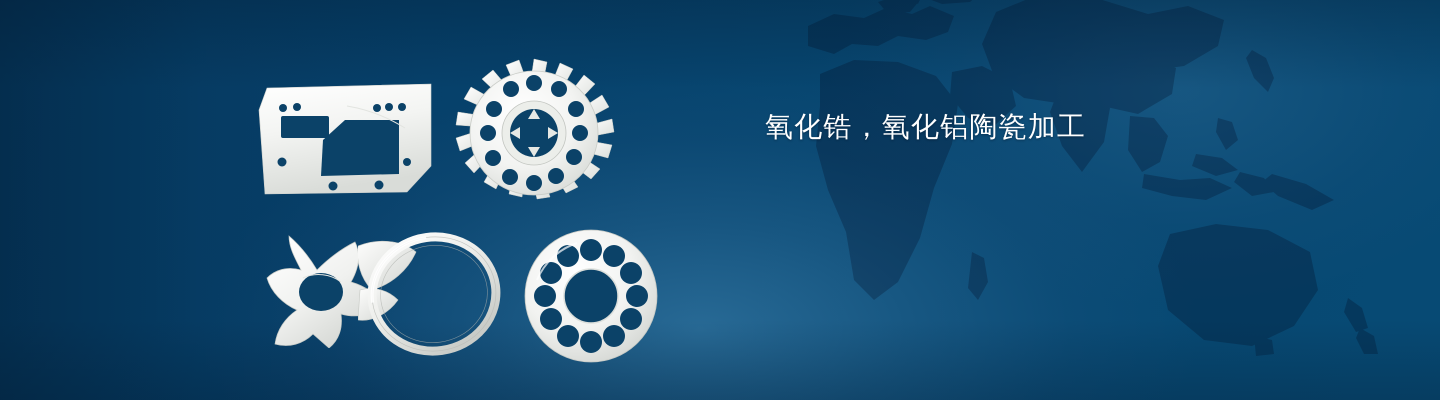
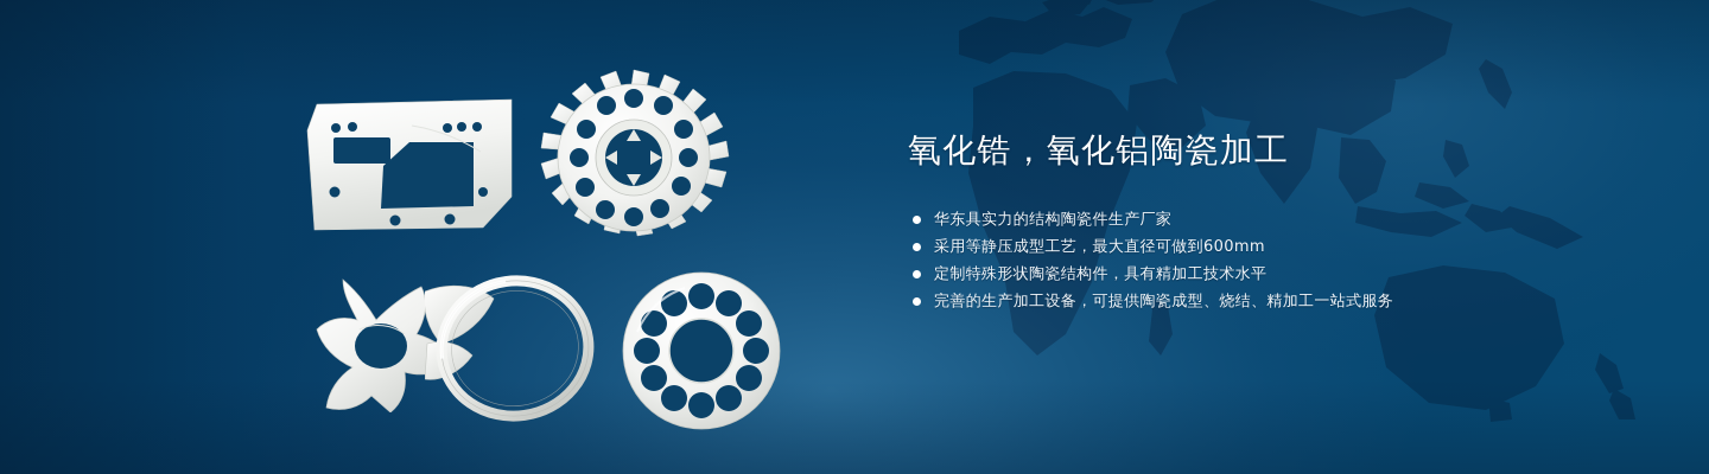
  氧化锆，氧化铝陶瓷加工
+ 华东具实力的结构陶瓷件生产厂家
+ 采用等静压成型工艺，最大直径可做到600mm
+ 定制特殊形状陶瓷结构件，具有精加工技术水平
+ 完善的生产加工设备，可提供陶瓷成型、烧结、精加工一站式服务
